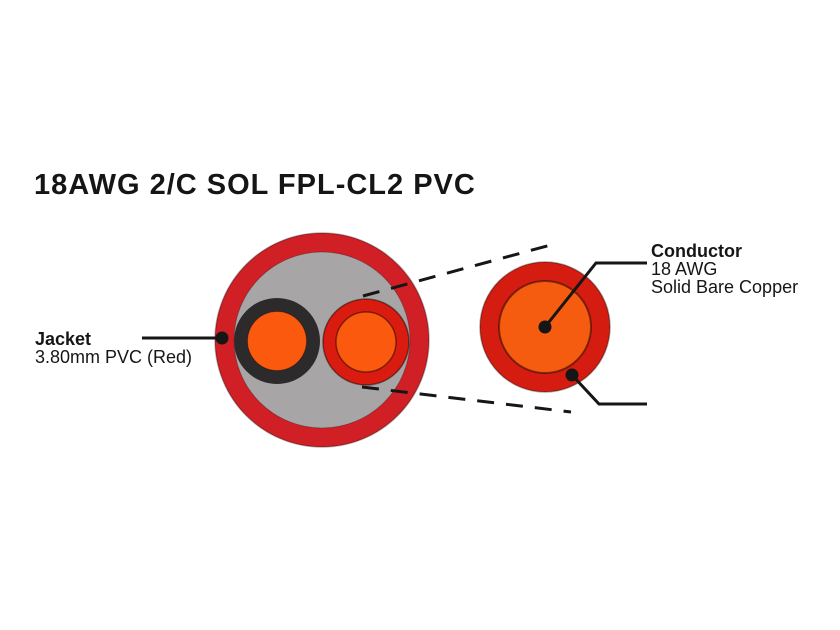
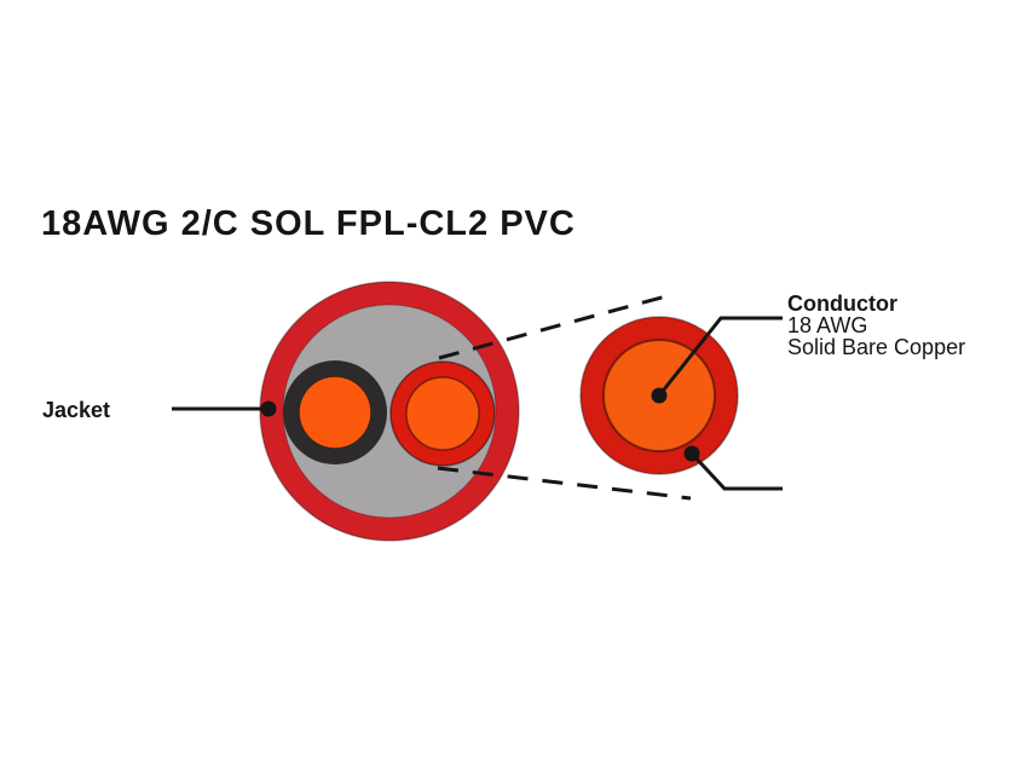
  18AWG 2/C SOL FPL-CL2 PVC
  Jacket
- 3.80mm PVC (Red)
  Conductor
  18 AWG
  Solid Bare Copper
